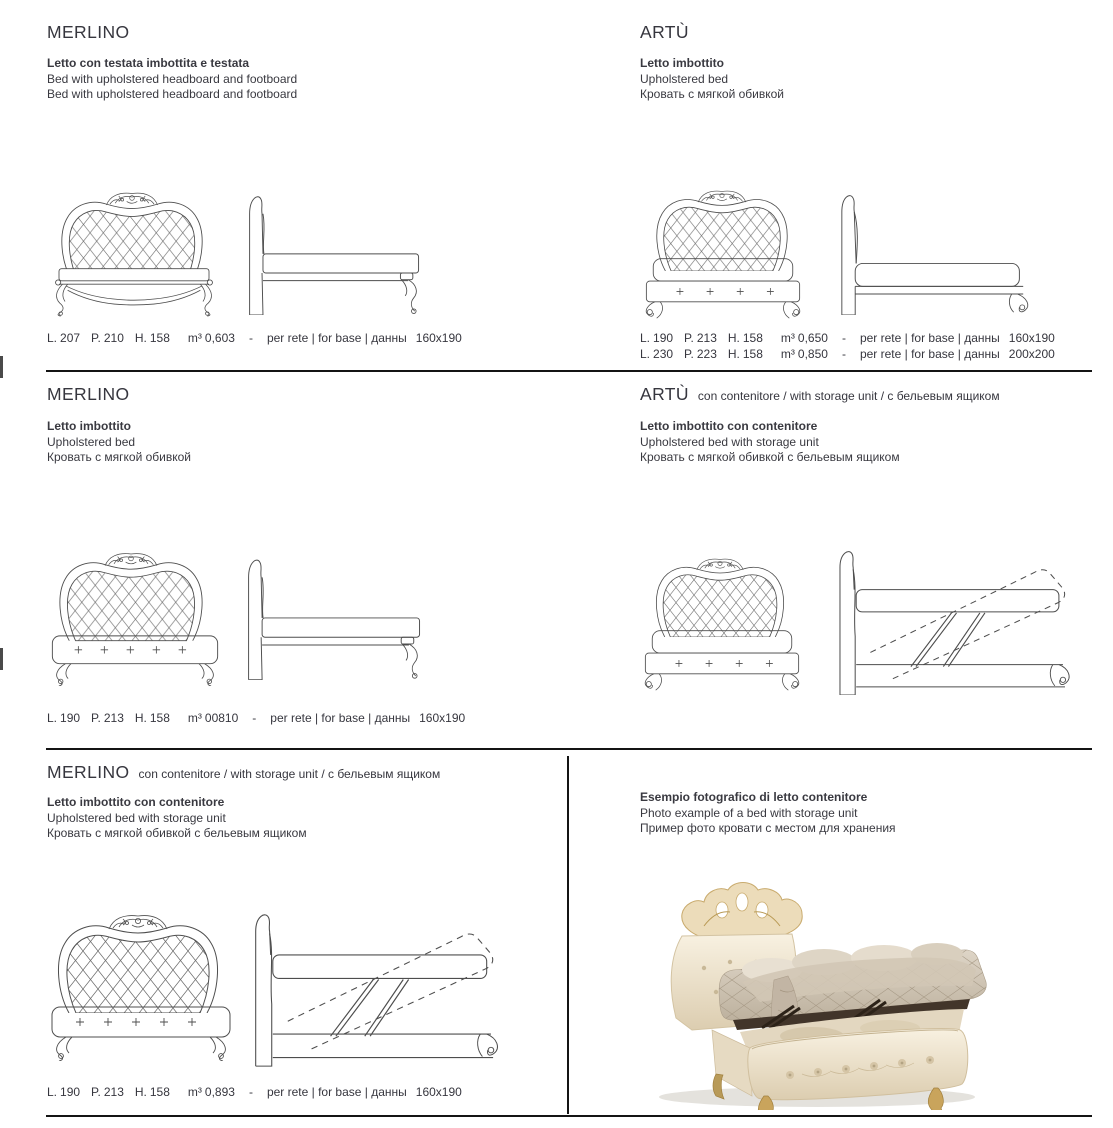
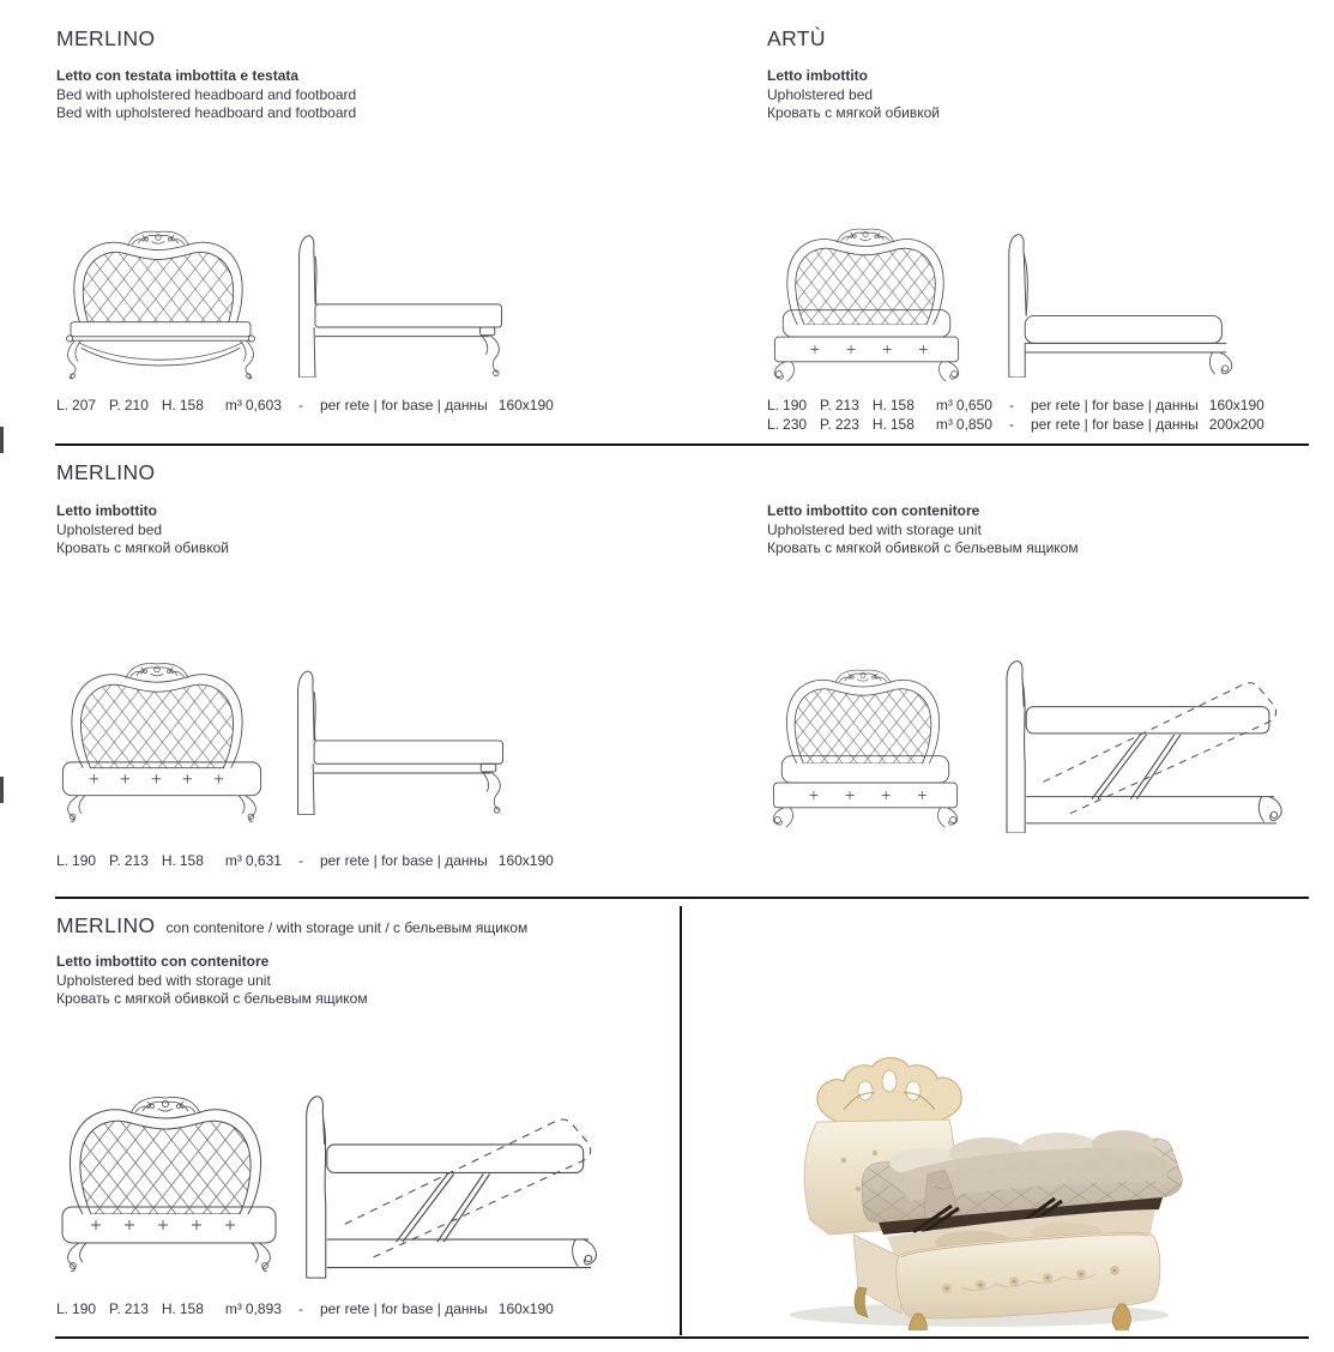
  MERLINO
  Letto con testata imbottita e testata
  Bed with upholstered headboard and footboard
  Bed with upholstered headboard and footboard
  L. 207 P. 210 H. 158 m³ 0,603 - per rete | for base | данны 160x190
  ARTÙ
  Letto imbottito
  Upholstered bed
  Кровать с мягкой обивкой
  L. 190 P. 213 H. 158 m³ 0,650 - per rete | for base | данны 160x190
  L. 230 P. 223 H. 158 m³ 0,850 - per rete | for base | данны 200x200
  MERLINO
  Letto imbottito
  Upholstered bed
  Кровать с мягкой обивкой
- L. 190 P. 213 H. 158 m³ 00810 - per rete | for base | данны 160x190
+ L. 190 P. 213 H. 158 m³ 0,631 - per rete | for base | данны 160x190
- ARTÙ con contenitore / with storage unit / с бельевым ящиком
  Letto imbottito con contenitore
  Upholstered bed with storage unit
  Кровать с мягкой обивкой с бельевым ящиком
  MERLINO con contenitore / with storage unit / с бельевым ящиком
  Letto imbottito con contenitore
  Upholstered bed with storage unit
  Кровать с мягкой обивкой с бельевым ящиком
  L. 190 P. 213 H. 158 m³ 0,893 - per rete | for base | данны 160x190
- Esempio fotografico di letto contenitore
- Photo example of a bed with storage unit
- Пример фото кровати с местом для хранения
